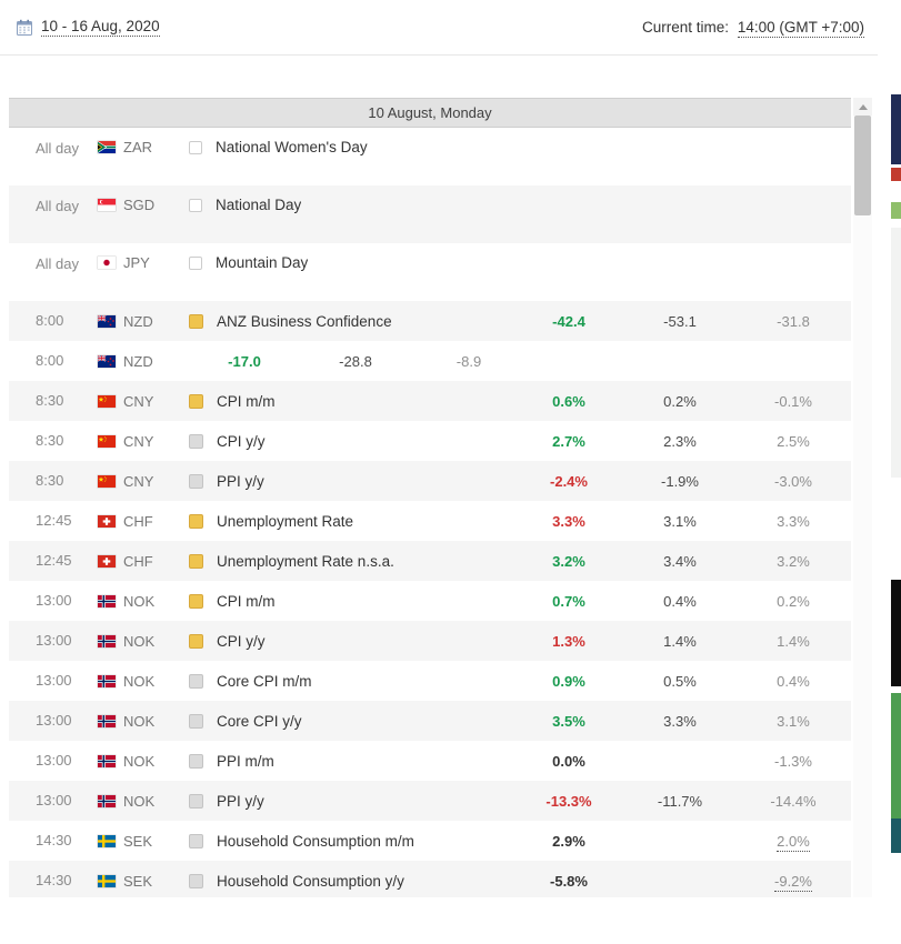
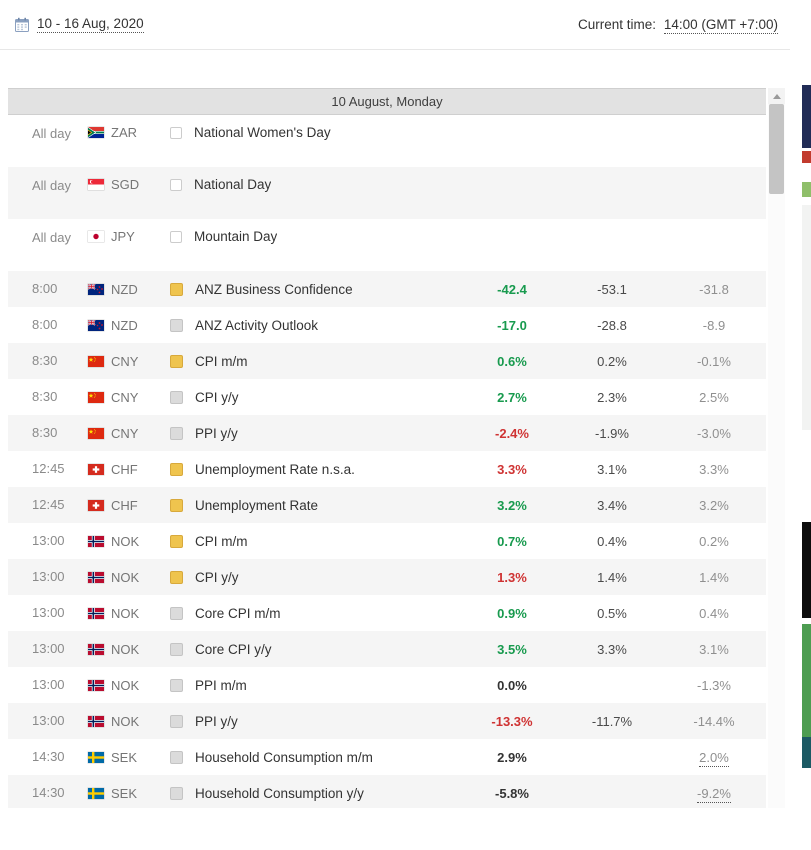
  10 - 16 Aug, 2020
  Current time: 14:00 (GMT +7:00)
  10 August, Monday
  All day
  ZAR
  National Women's Day
  All day
  SGD
  National Day
  All day
  JPY
  Mountain Day
  8:00
  NZD
  ANZ Business Confidence
  -42.4
  -53.1
  -31.8
  8:00
  NZD
+ ANZ Activity Outlook
  -17.0
  -28.8
  -8.9
  8:30
  CNY
  CPI m/m
  0.6%
  0.2%
  -0.1%
  8:30
  CNY
  CPI y/y
  2.7%
  2.3%
  2.5%
  8:30
  CNY
  PPI y/y
  -2.4%
  -1.9%
  -3.0%
  12:45
  CHF
- Unemployment Rate
+ Unemployment Rate n.s.a.
  3.3%
  3.1%
  3.3%
  12:45
  CHF
- Unemployment Rate n.s.a.
+ Unemployment Rate
  3.2%
  3.4%
  3.2%
  13:00
  NOK
  CPI m/m
  0.7%
  0.4%
  0.2%
  13:00
  NOK
  CPI y/y
  1.3%
  1.4%
  1.4%
  13:00
  NOK
  Core CPI m/m
  0.9%
  0.5%
  0.4%
  13:00
  NOK
  Core CPI y/y
  3.5%
  3.3%
  3.1%
  13:00
  NOK
  PPI m/m
  0.0%
  -1.3%
  13:00
  NOK
  PPI y/y
  -13.3%
  -11.7%
  -14.4%
  14:30
  SEK
  Household Consumption m/m
  2.9%
  2.0%
  14:30
  SEK
  Household Consumption y/y
  -5.8%
  -9.2%
